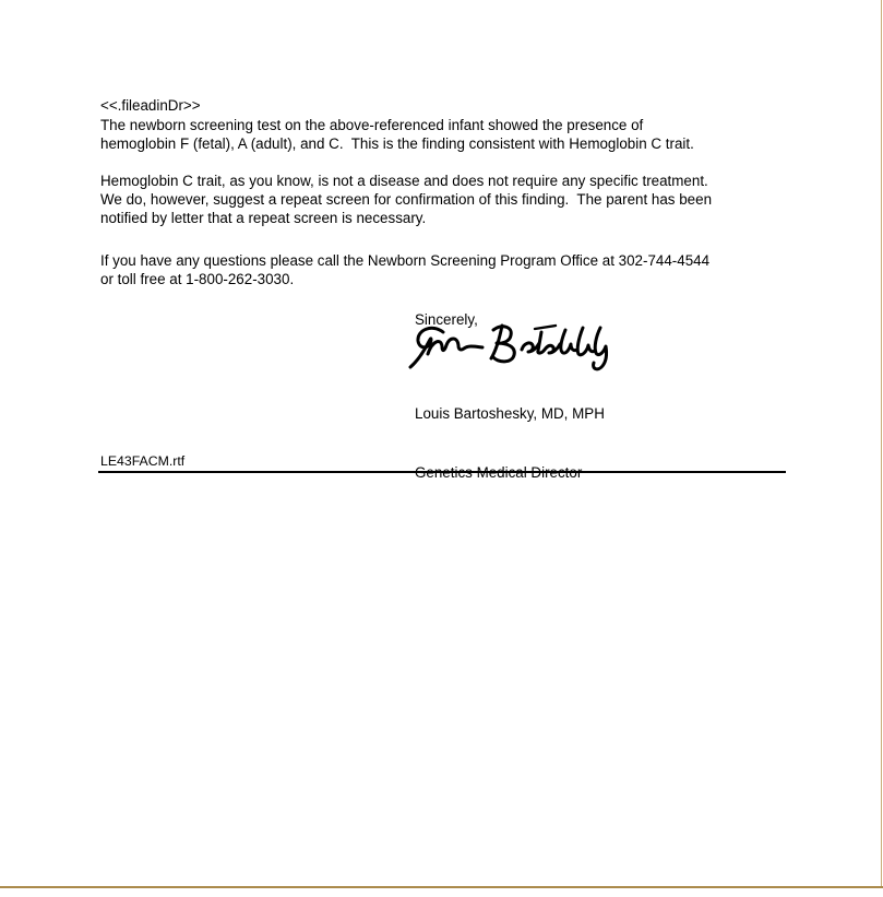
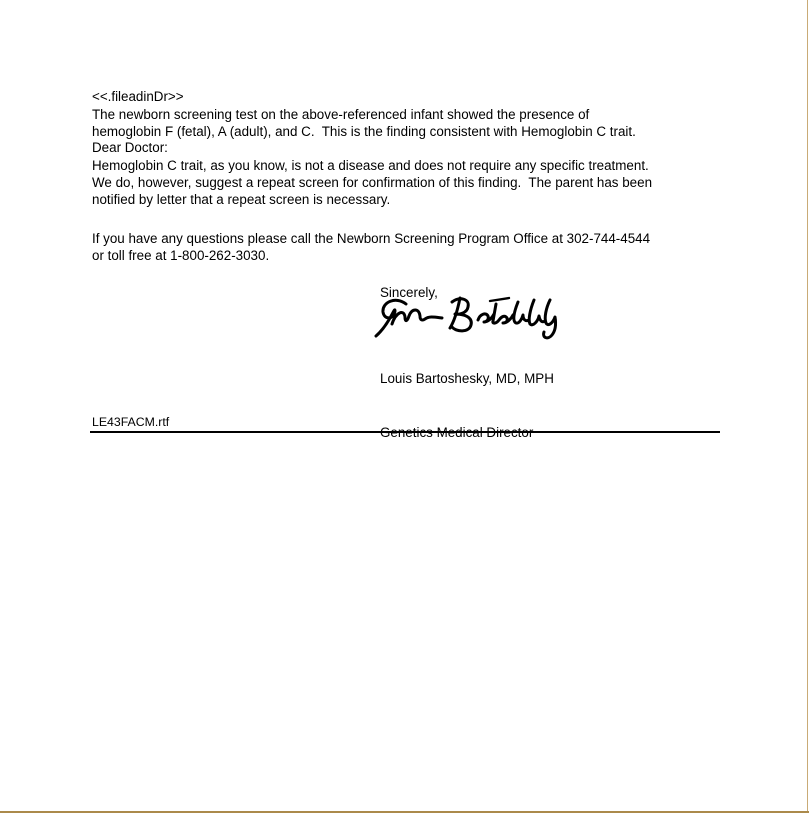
  <<.fileadinDr>>
+ Dear Doctor:
  The newborn screening test on the above-referenced infant showed the presence of
  hemoglobin F (fetal), A (adult), and C. This is the finding consistent with Hemoglobin C trait.
  Hemoglobin C trait, as you know, is not a disease and does not require any specific treatment.
  We do, however, suggest a repeat screen for confirmation of this finding. The parent has been
  notified by letter that a repeat screen is necessary.
  If you have any questions please call the Newborn Screening Program Office at 302-744-4544
  or toll free at 1-800-262-3030.
  Sincerely,
  Louis Bartoshesky, MD, MPH
  LE43FACM.rtf
